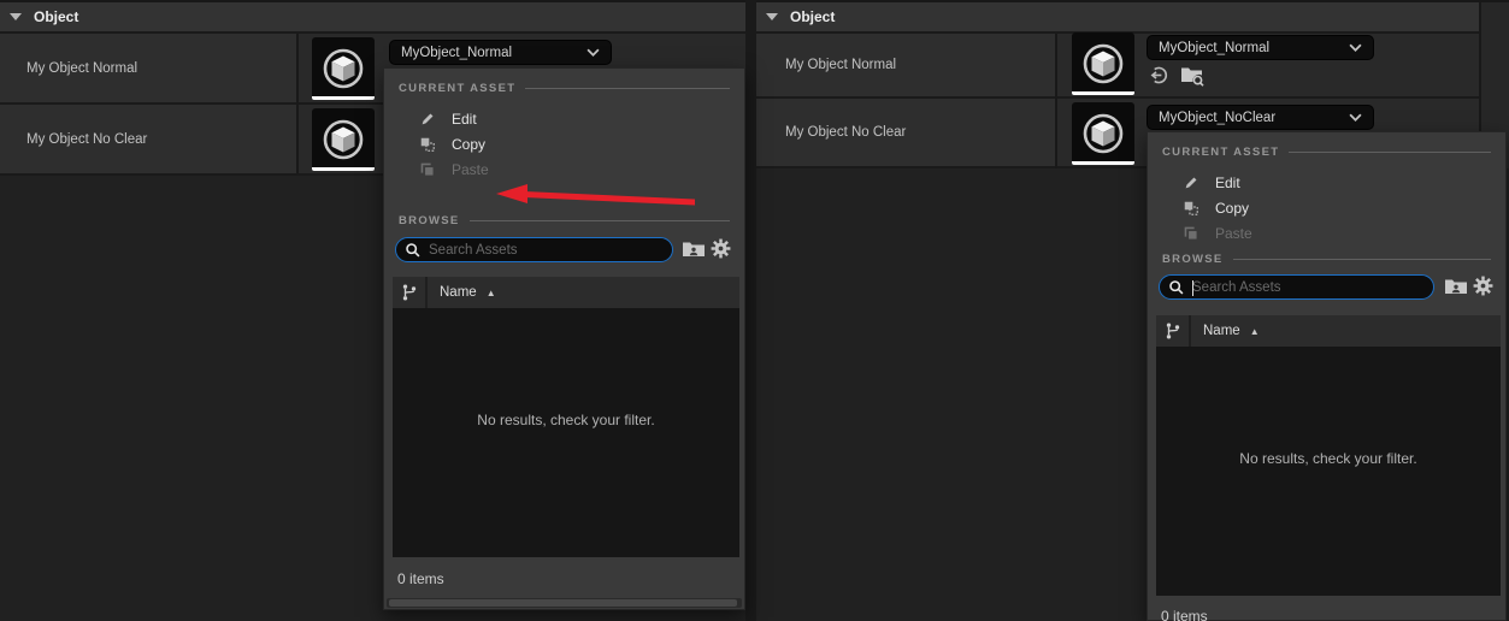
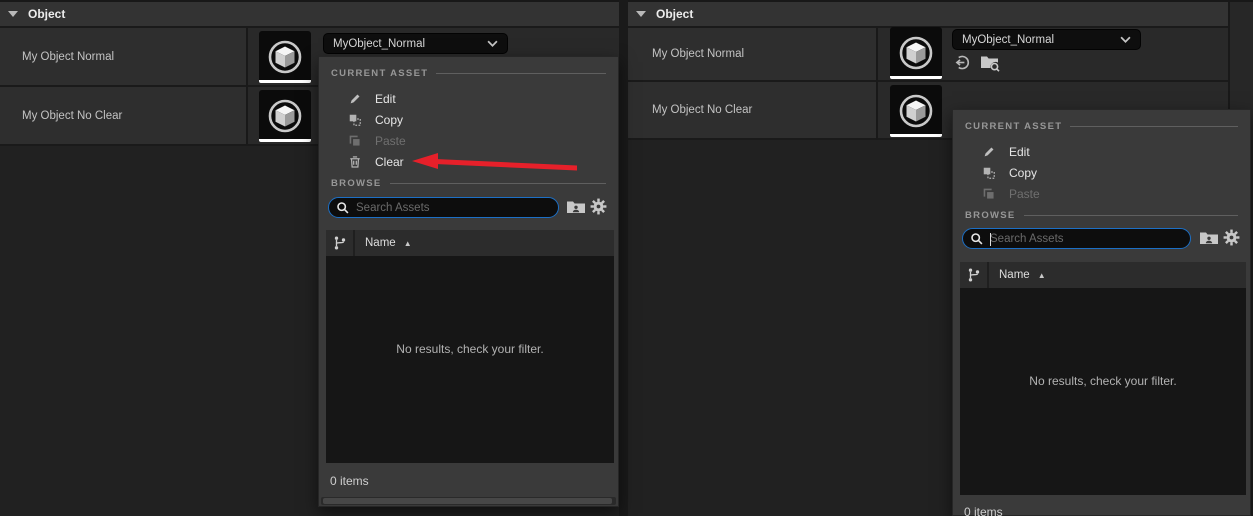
  Object
  My Object Normal
  My Object No Clear
  MyObject_Normal
  CURRENT ASSET
  Edit
  Copy
  Paste
+ Clear
  BROWSE
  Search Assets
  Name
  ▲
  No results, check your filter.
  0 items
  Object
  My Object Normal
  My Object No Clear
  MyObject_Normal
- MyObject_NoClear
  CURRENT ASSET
  Edit
  Copy
  Paste
  BROWSE
  Search Assets
  Name
  ▲
  No results, check your filter.
  0 items
